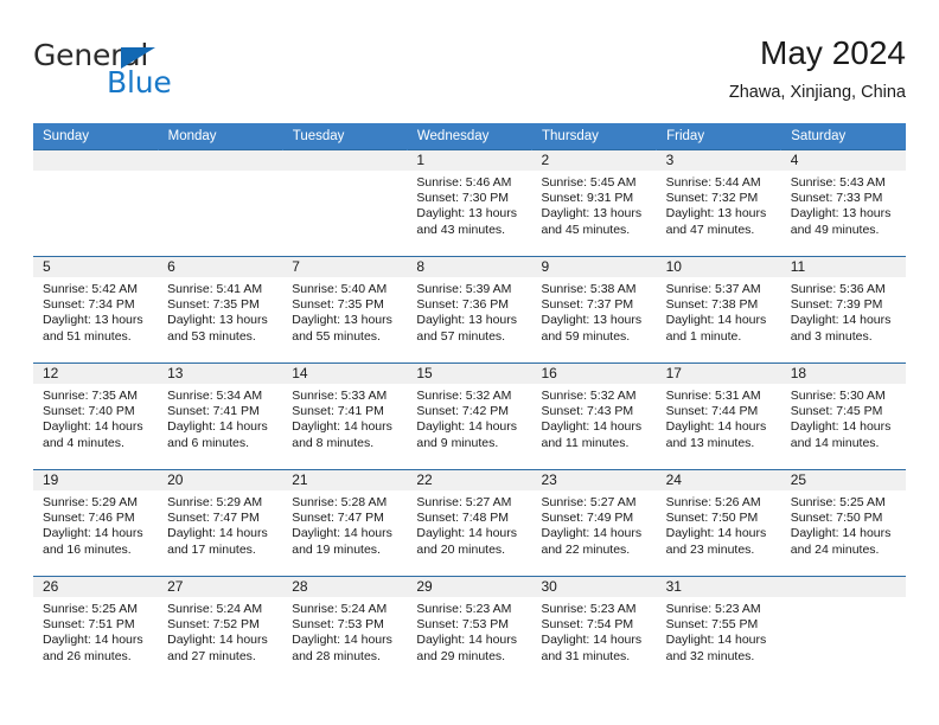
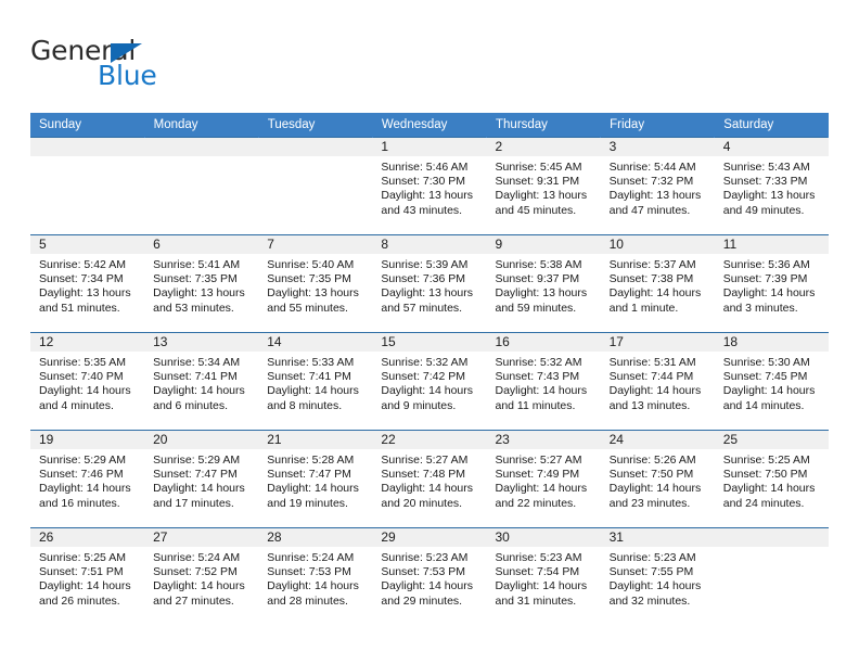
  General
  Blue
- May 2024
- Zhawa, Xinjiang, China
  Sunday	Monday	Tuesday	Wednesday	Thursday	Friday	Saturday
  			1Sunrise: 5:46 AMSunset: 7:30 PMDaylight: 13 hoursand 43 minutes.	2Sunrise: 5:45 AMSunset: 9:31 PMDaylight: 13 hoursand 45 minutes.	3Sunrise: 5:44 AMSunset: 7:32 PMDaylight: 13 hoursand 47 minutes.	4Sunrise: 5:43 AMSunset: 7:33 PMDaylight: 13 hoursand 49 minutes.
- 5Sunrise: 5:42 AMSunset: 7:34 PMDaylight: 13 hoursand 51 minutes.	6Sunrise: 5:41 AMSunset: 7:35 PMDaylight: 13 hoursand 53 minutes.	7Sunrise: 5:40 AMSunset: 7:35 PMDaylight: 13 hoursand 55 minutes.	8Sunrise: 5:39 AMSunset: 7:36 PMDaylight: 13 hoursand 57 minutes.	9Sunrise: 5:38 AMSunset: 7:37 PMDaylight: 13 hoursand 59 minutes.	10Sunrise: 5:37 AMSunset: 7:38 PMDaylight: 14 hoursand 1 minute.	11Sunrise: 5:36 AMSunset: 7:39 PMDaylight: 14 hoursand 3 minutes.
+ 5Sunrise: 5:42 AMSunset: 7:34 PMDaylight: 13 hoursand 51 minutes.	6Sunrise: 5:41 AMSunset: 7:35 PMDaylight: 13 hoursand 53 minutes.	7Sunrise: 5:40 AMSunset: 7:35 PMDaylight: 13 hoursand 55 minutes.	8Sunrise: 5:39 AMSunset: 7:36 PMDaylight: 13 hoursand 57 minutes.	9Sunrise: 5:38 AMSunset: 9:37 PMDaylight: 13 hoursand 59 minutes.	10Sunrise: 5:37 AMSunset: 7:38 PMDaylight: 14 hoursand 1 minute.	11Sunrise: 5:36 AMSunset: 7:39 PMDaylight: 14 hoursand 3 minutes.
- 12Sunrise: 7:35 AMSunset: 7:40 PMDaylight: 14 hoursand 4 minutes.	13Sunrise: 5:34 AMSunset: 7:41 PMDaylight: 14 hoursand 6 minutes.	14Sunrise: 5:33 AMSunset: 7:41 PMDaylight: 14 hoursand 8 minutes.	15Sunrise: 5:32 AMSunset: 7:42 PMDaylight: 14 hoursand 9 minutes.	16Sunrise: 5:32 AMSunset: 7:43 PMDaylight: 14 hoursand 11 minutes.	17Sunrise: 5:31 AMSunset: 7:44 PMDaylight: 14 hoursand 13 minutes.	18Sunrise: 5:30 AMSunset: 7:45 PMDaylight: 14 hoursand 14 minutes.
+ 12Sunrise: 5:35 AMSunset: 7:40 PMDaylight: 14 hoursand 4 minutes.	13Sunrise: 5:34 AMSunset: 7:41 PMDaylight: 14 hoursand 6 minutes.	14Sunrise: 5:33 AMSunset: 7:41 PMDaylight: 14 hoursand 8 minutes.	15Sunrise: 5:32 AMSunset: 7:42 PMDaylight: 14 hoursand 9 minutes.	16Sunrise: 5:32 AMSunset: 7:43 PMDaylight: 14 hoursand 11 minutes.	17Sunrise: 5:31 AMSunset: 7:44 PMDaylight: 14 hoursand 13 minutes.	18Sunrise: 5:30 AMSunset: 7:45 PMDaylight: 14 hoursand 14 minutes.
  19Sunrise: 5:29 AMSunset: 7:46 PMDaylight: 14 hoursand 16 minutes.	20Sunrise: 5:29 AMSunset: 7:47 PMDaylight: 14 hoursand 17 minutes.	21Sunrise: 5:28 AMSunset: 7:47 PMDaylight: 14 hoursand 19 minutes.	22Sunrise: 5:27 AMSunset: 7:48 PMDaylight: 14 hoursand 20 minutes.	23Sunrise: 5:27 AMSunset: 7:49 PMDaylight: 14 hoursand 22 minutes.	24Sunrise: 5:26 AMSunset: 7:50 PMDaylight: 14 hoursand 23 minutes.	25Sunrise: 5:25 AMSunset: 7:50 PMDaylight: 14 hoursand 24 minutes.
  26Sunrise: 5:25 AMSunset: 7:51 PMDaylight: 14 hoursand 26 minutes.	27Sunrise: 5:24 AMSunset: 7:52 PMDaylight: 14 hoursand 27 minutes.	28Sunrise: 5:24 AMSunset: 7:53 PMDaylight: 14 hoursand 28 minutes.	29Sunrise: 5:23 AMSunset: 7:53 PMDaylight: 14 hoursand 29 minutes.	30Sunrise: 5:23 AMSunset: 7:54 PMDaylight: 14 hoursand 31 minutes.	31Sunrise: 5:23 AMSunset: 7:55 PMDaylight: 14 hoursand 32 minutes.
